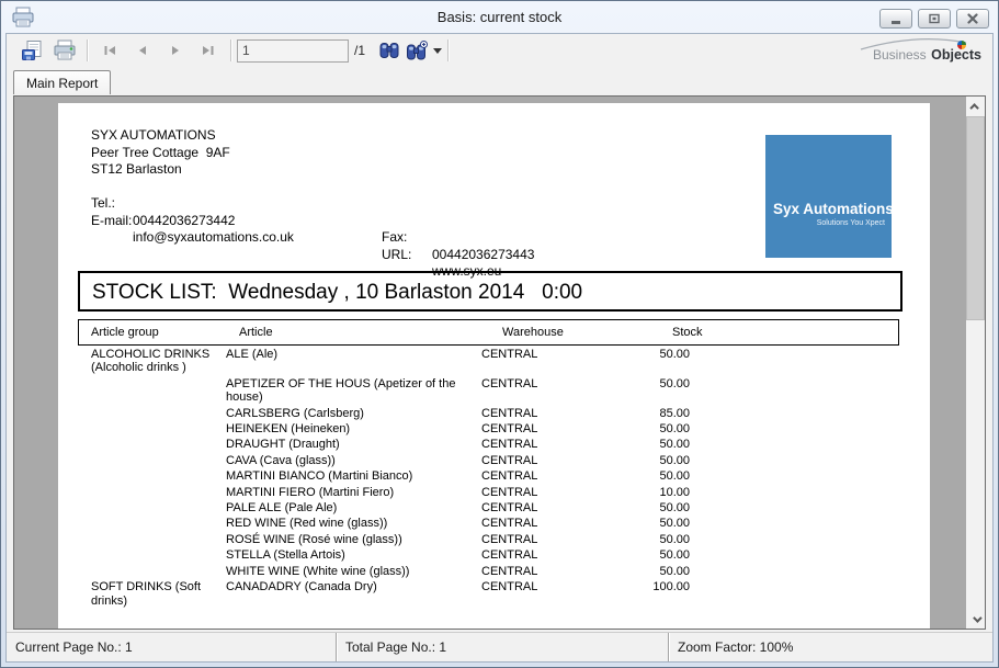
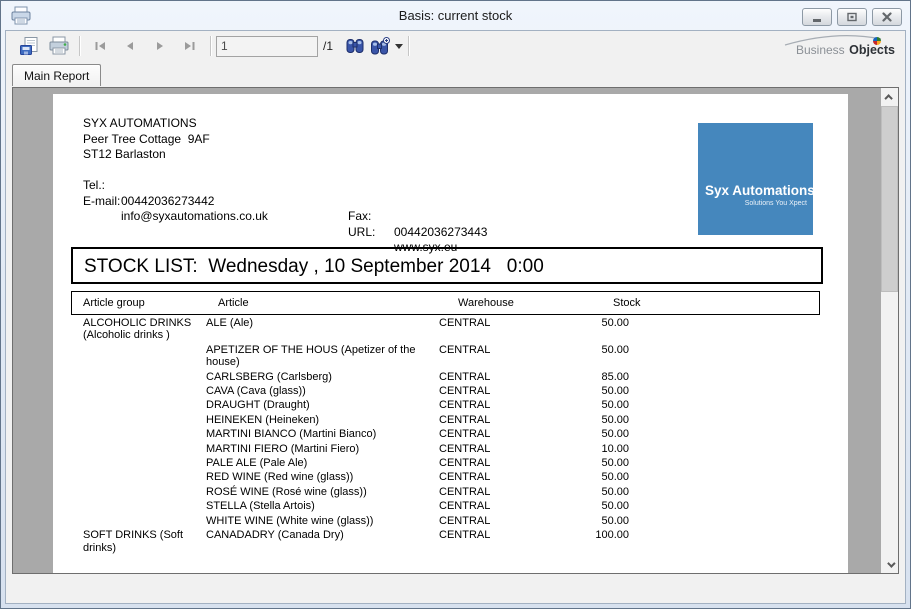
  Basis: current stock
  1
  /1
  Business Objects
  Main Report
  SYX AUTOMATIONS
  Peer Tree Cottage 9AF
  ST12 Barlaston
  Tel.:
  00442036273442
  Fax:
  00442036273443
  E-mail:
  info@syxautomations.co.uk
  URL:
  www.syx.eu
  Syx Automations
- STOCK LIST: Wednesday , 10 Barlaston 2014 0:00
+ STOCK LIST: Wednesday , 10 September 2014 0:00
  Article group
  Article
  Warehouse
  Stock
  ALCOHOLIC DRINKS (Alcoholic drinks )
  ALE (Ale)
  CENTRAL
  50.00
  APETIZER OF THE HOUS (Apetizer of the house)
  CENTRAL
  50.00
  CARLSBERG (Carlsberg)
  CENTRAL
  85.00
- HEINEKEN (Heineken)
+ CAVA (Cava (glass))
  CENTRAL
  50.00
  DRAUGHT (Draught)
  CENTRAL
  50.00
- CAVA (Cava (glass))
+ HEINEKEN (Heineken)
  CENTRAL
  50.00
  MARTINI BIANCO (Martini Bianco)
  CENTRAL
  50.00
  MARTINI FIERO (Martini Fiero)
  CENTRAL
  10.00
  PALE ALE (Pale Ale)
  CENTRAL
  50.00
  RED WINE (Red wine (glass))
  CENTRAL
  50.00
  ROSÉ WINE (Rosé wine (glass))
  CENTRAL
  50.00
  STELLA (Stella Artois)
  CENTRAL
  50.00
  WHITE WINE (White wine (glass))
  CENTRAL
  50.00
  SOFT DRINKS (Soft drinks)
  CANADADRY (Canada Dry)
  CENTRAL
  100.00
- Current Page No.: 1
- Total Page No.: 1
- Zoom Factor: 100%
